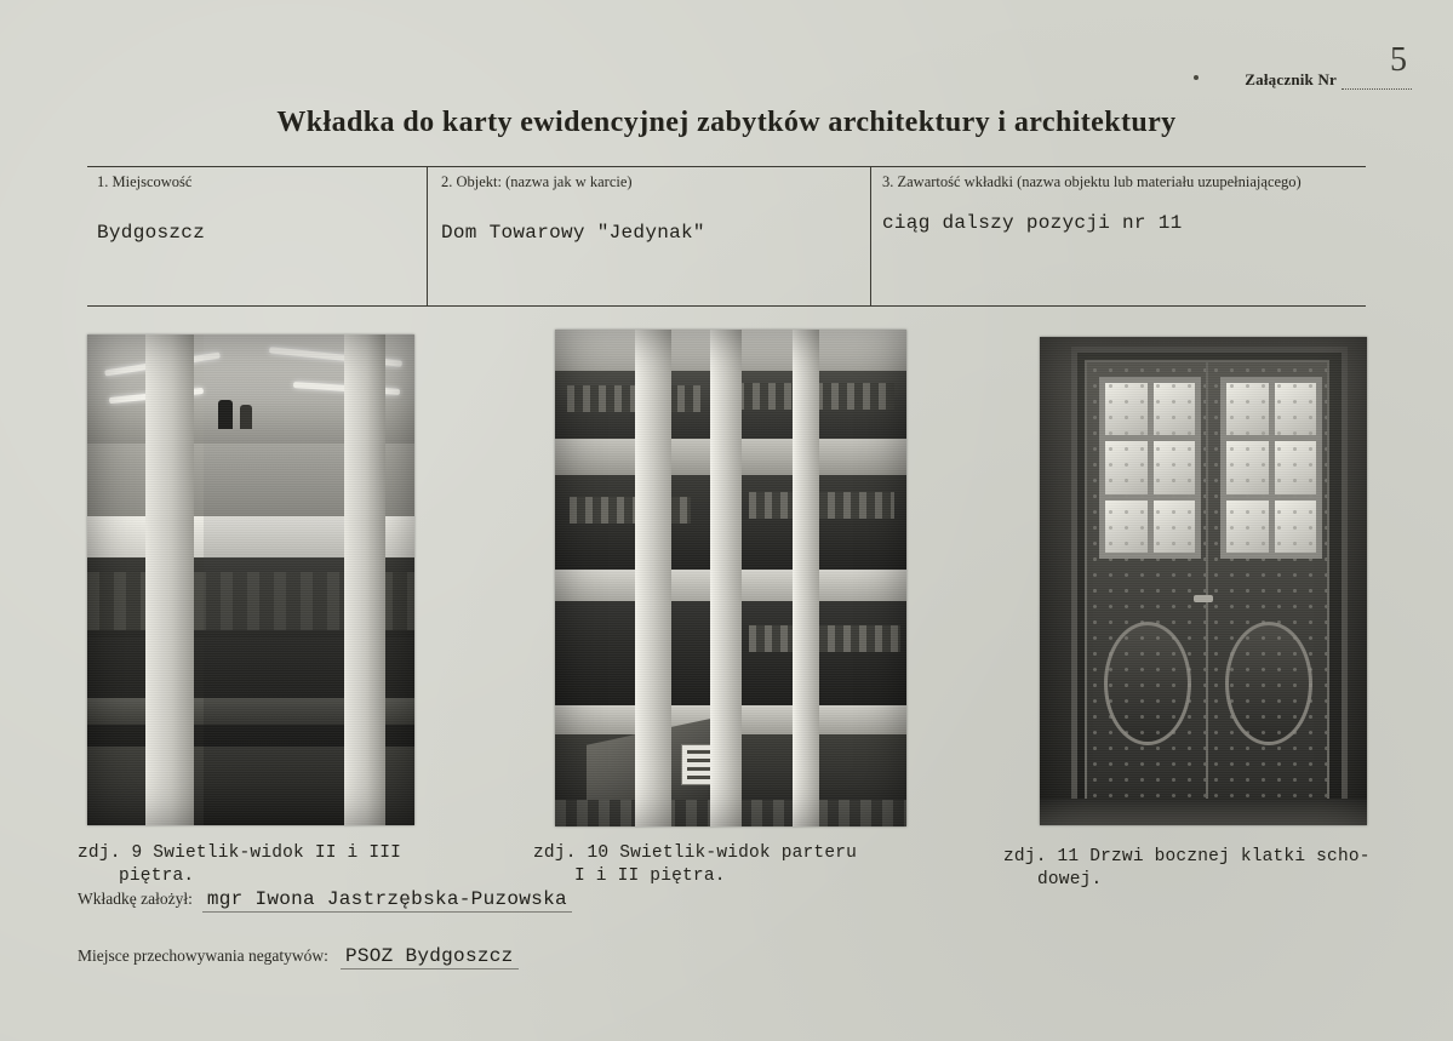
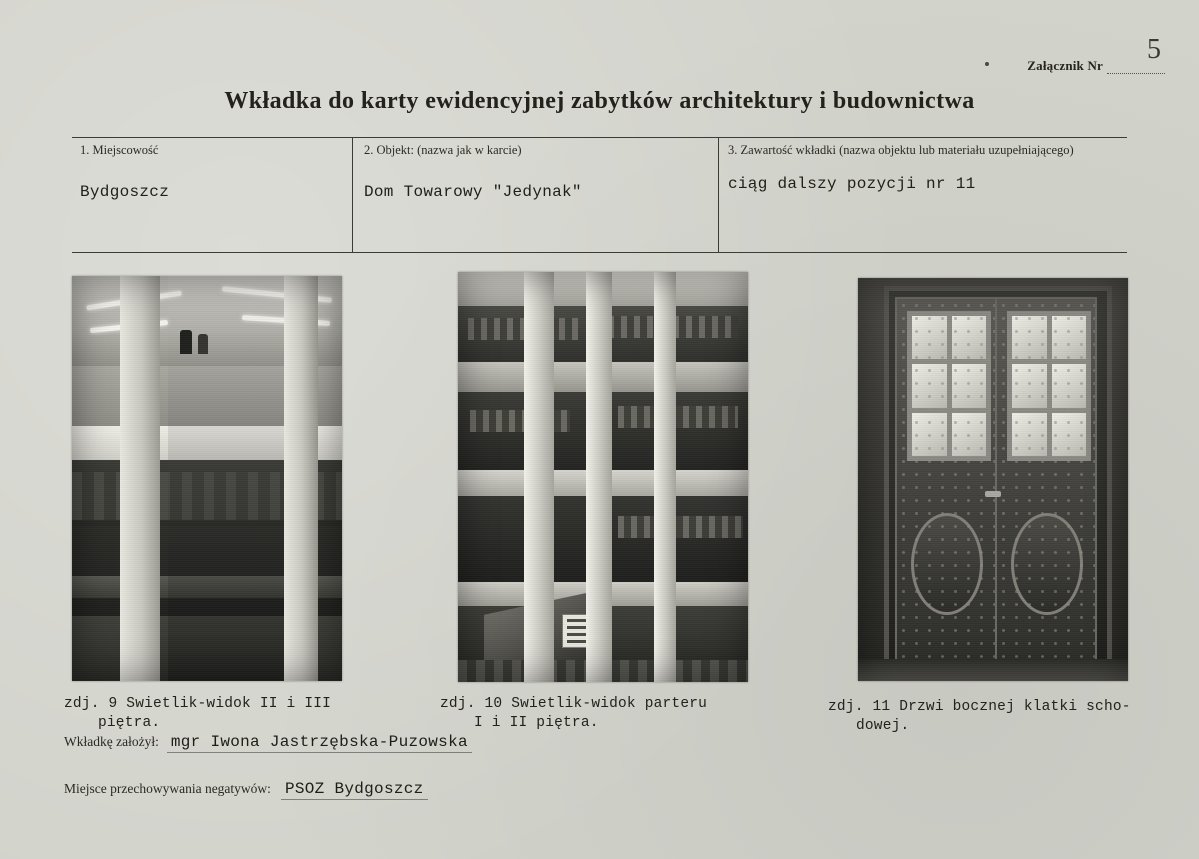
  Załącznik Nr
  5
- Wkładka do karty ewidencyjnej zabytków architektury i architektury
+ Wkładka do karty ewidencyjnej zabytków architektury i budownictwa
  1. Miejscowość
  Bydgoszcz
  2. Objekt: (nazwa jak w karcie)
  Dom Towarowy "Jedynak"
  3. Zawartość wkładki (nazwa objektu lub materiału uzupełniającego)
  ciąg dalszy pozycji nr 11
  zdj. 9 Swietlik-widok II i III
  piętra.
  zdj. 10 Swietlik-widok parteru
  I i II piętra.
  zdj. 11 Drzwi bocznej klatki scho-
  dowej.
  Wkładkę założył:
  mgr Iwona Jastrzębska-Puzowska
  Miejsce przechowywania negatywów:
  PSOZ Bydgoszcz
